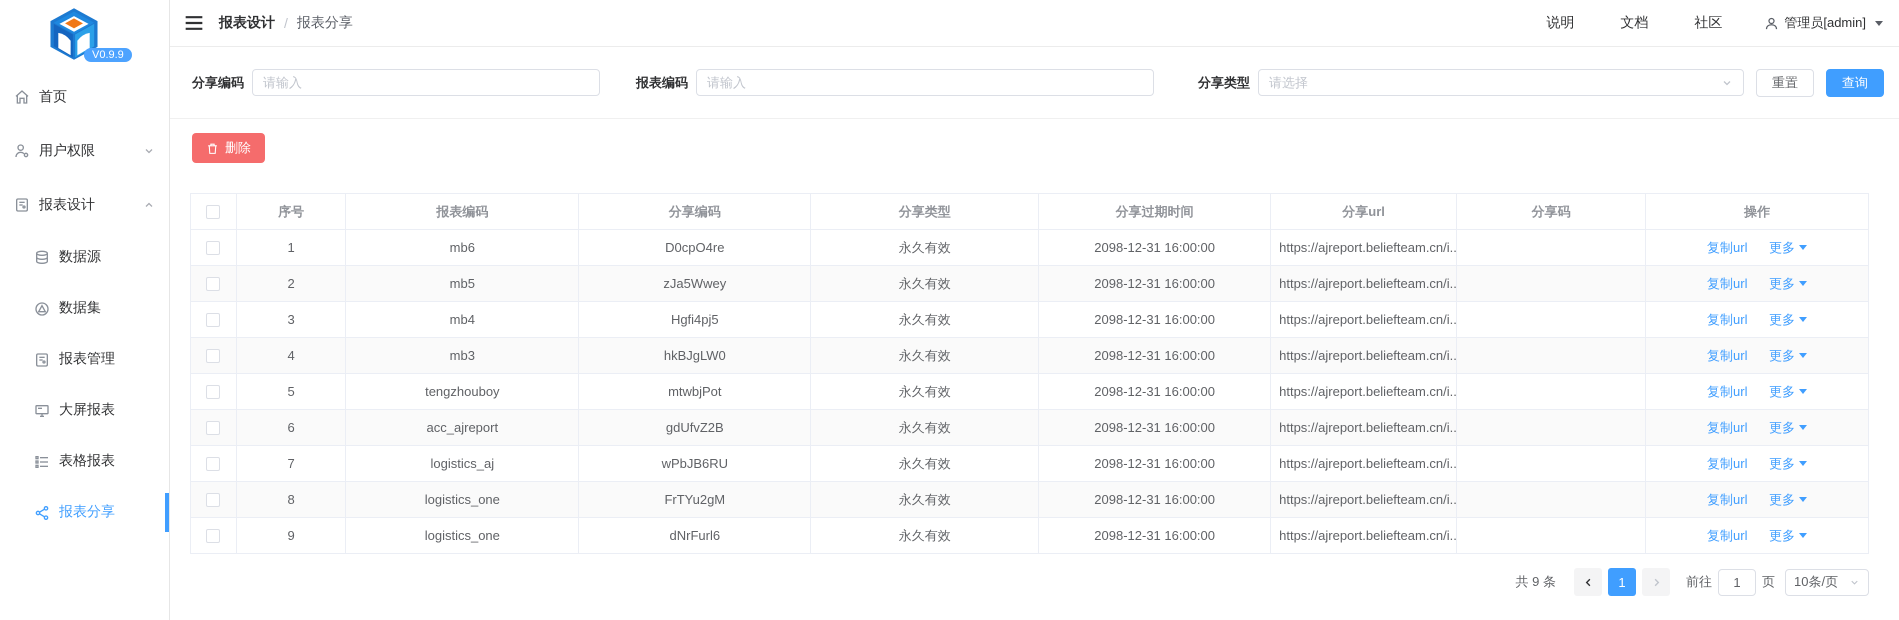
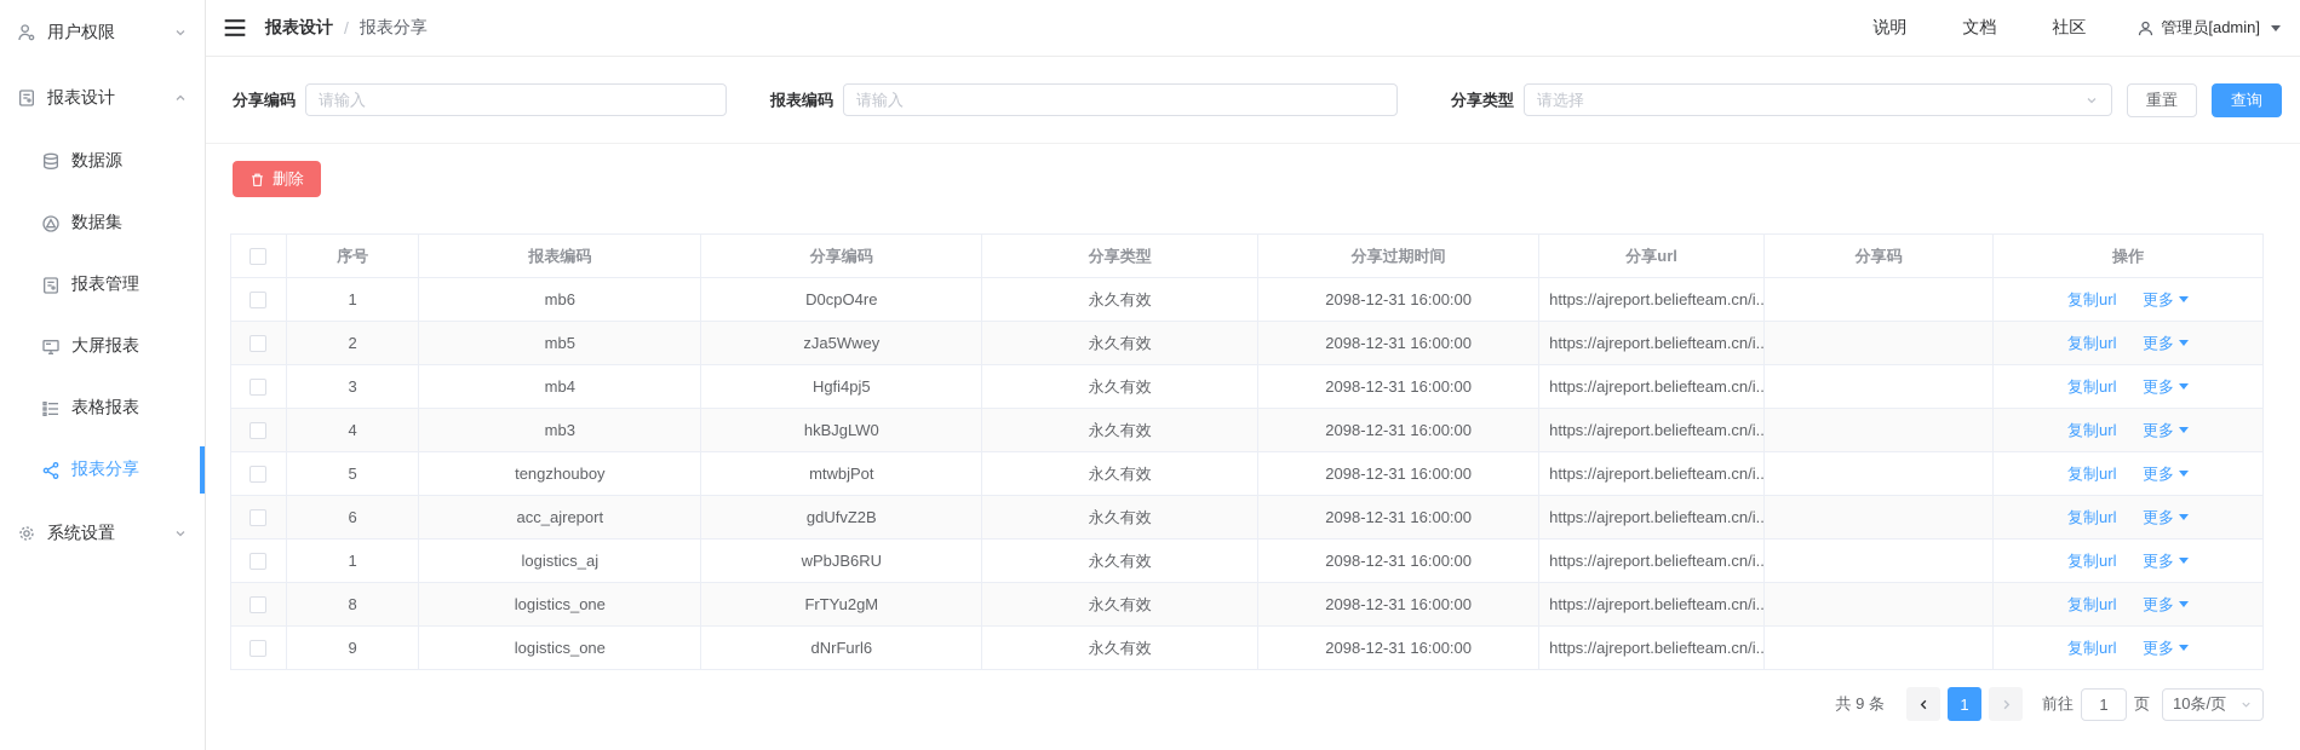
- V0.9.9
- 首页
  用户权限
  报表设计
  数据源
  数据集
  报表管理
  大屏报表
  表格报表
  报表分享
+ 系统设置
  报表设计
  /
  报表分享
  说明
  文档
  社区
  管理员[admin]
  分享编码
  请输入
  报表编码
  请输入
  分享类型
  请选择
  重置
  查询
  删除
  	序号	报表编码	分享编码	分享类型	分享过期时间	分享url	分享码	操作
  	1	mb6	D0cpO4re	永久有效	2098-12-31 16:00:00	https://ajreport.beliefteam.cn/i..		复制url 更多
  	2	mb5	zJa5Wwey	永久有效	2098-12-31 16:00:00	https://ajreport.beliefteam.cn/i..		复制url 更多
  	3	mb4	Hgfi4pj5	永久有效	2098-12-31 16:00:00	https://ajreport.beliefteam.cn/i..		复制url 更多
  	4	mb3	hkBJgLW0	永久有效	2098-12-31 16:00:00	https://ajreport.beliefteam.cn/i..		复制url 更多
  	5	tengzhouboy	mtwbjPot	永久有效	2098-12-31 16:00:00	https://ajreport.beliefteam.cn/i..		复制url 更多
  	6	acc_ajreport	gdUfvZ2B	永久有效	2098-12-31 16:00:00	https://ajreport.beliefteam.cn/i..		复制url 更多
- 	7	logistics_aj	wPbJB6RU	永久有效	2098-12-31 16:00:00	https://ajreport.beliefteam.cn/i..		复制url 更多
+ 	1	logistics_aj	wPbJB6RU	永久有效	2098-12-31 16:00:00	https://ajreport.beliefteam.cn/i..		复制url 更多
  	8	logistics_one	FrTYu2gM	永久有效	2098-12-31 16:00:00	https://ajreport.beliefteam.cn/i..		复制url 更多
  	9	logistics_one	dNrFurl6	永久有效	2098-12-31 16:00:00	https://ajreport.beliefteam.cn/i..		复制url 更多
  共 9 条
  1
  前往
  1
  页
  10条/页
